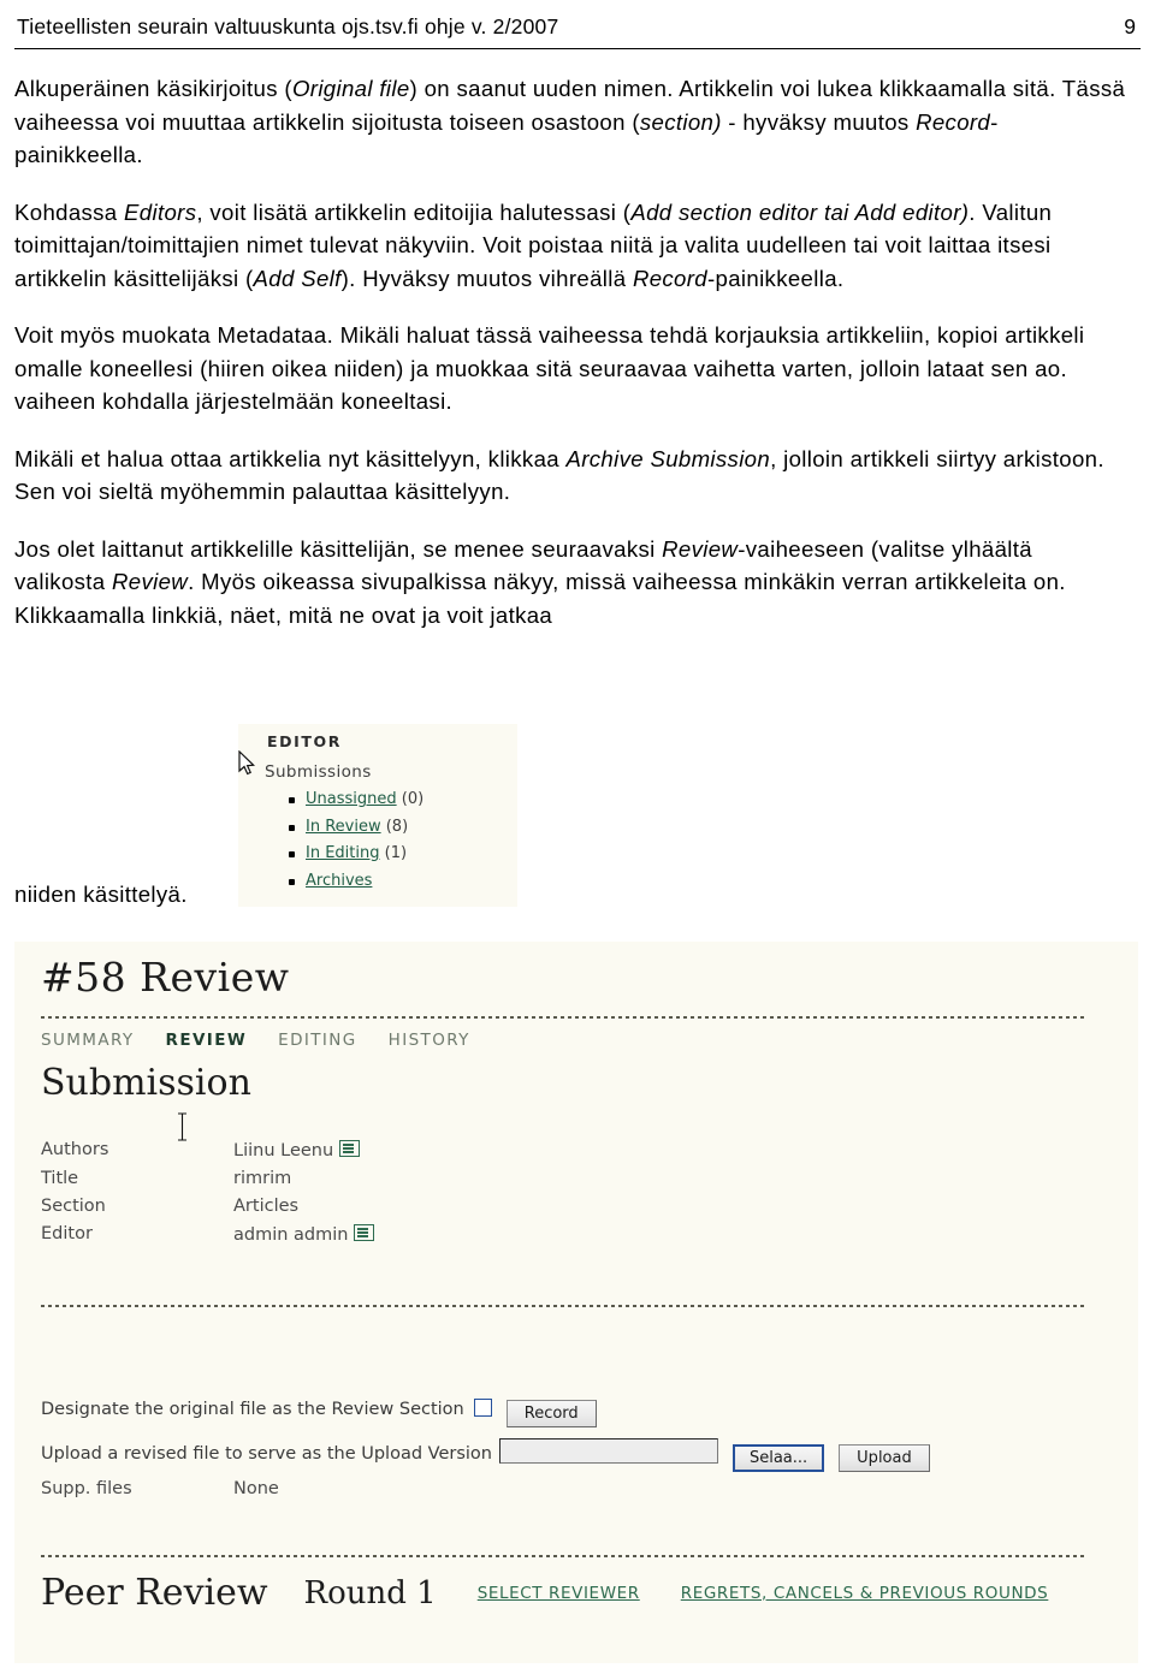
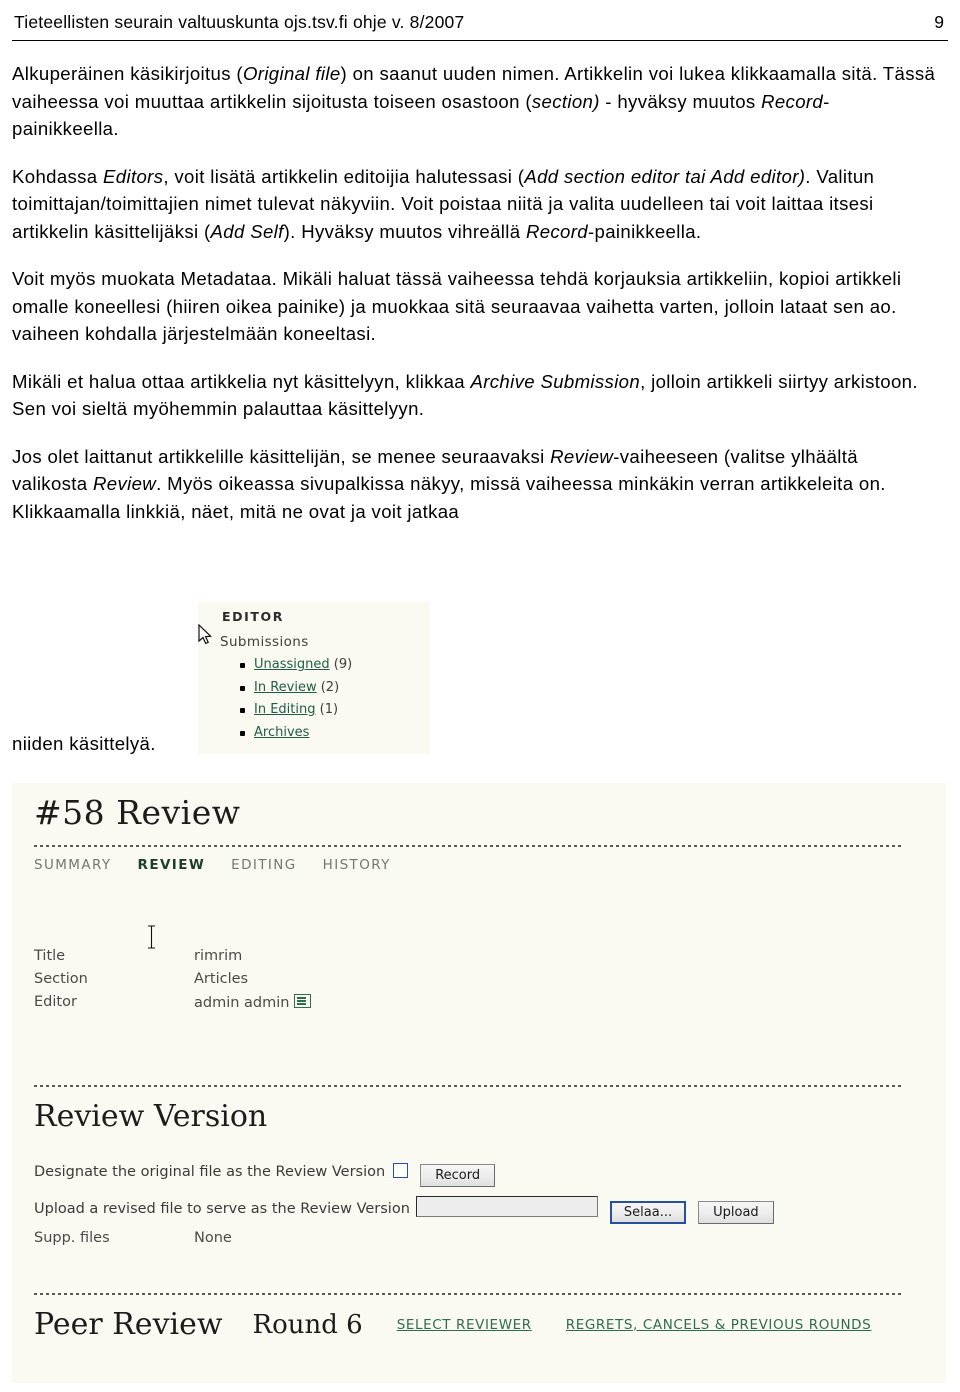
- Tieteellisten seurain valtuuskunta ojs.tsv.fi ohje v. 2/2007
+ Tieteellisten seurain valtuuskunta ojs.tsv.fi ohje v. 8/2007
  9
  Alkuperäinen käsikirjoitus (Original file) on saanut uuden nimen. Artikkelin voi lukea klikkaamalla sitä. Tässä vaiheessa voi muuttaa artikkelin sijoitusta toiseen osastoon (section) - hyväksy muutos Record-painikkeella.
  Kohdassa Editors, voit lisätä artikkelin editoijia halutessasi (Add section editor tai Add editor). Valitun toimittajan/toimittajien nimet tulevat näkyviin. Voit poistaa niitä ja valita uudelleen tai voit laittaa itsesi artikkelin käsittelijäksi (Add Self). Hyväksy muutos vihreällä Record-painikkeella.
- Voit myös muokata Metadataa. Mikäli haluat tässä vaiheessa tehdä korjauksia artikkeliin, kopioi artikkeli omalle koneellesi (hiiren oikea niiden) ja muokkaa sitä seuraavaa vaihetta varten, jolloin lataat sen ao. vaiheen kohdalla järjestelmään koneeltasi.
+ Voit myös muokata Metadataa. Mikäli haluat tässä vaiheessa tehdä korjauksia artikkeliin, kopioi artikkeli omalle koneellesi (hiiren oikea painike) ja muokkaa sitä seuraavaa vaihetta varten, jolloin lataat sen ao. vaiheen kohdalla järjestelmään koneeltasi.
  Mikäli et halua ottaa artikkelia nyt käsittelyyn, klikkaa Archive Submission, jolloin artikkeli siirtyy arkistoon. Sen voi sieltä myöhemmin palauttaa käsittelyyn.
  Jos olet laittanut artikkelille käsittelijän, se menee seuraavaksi Review-vaiheeseen (valitse ylhäältä valikosta Review. Myös oikeassa sivupalkissa näkyy, missä vaiheessa minkäkin verran artikkeleita on. Klikkaamalla linkkiä, näet, mitä ne ovat ja voit jatkaa
  EDITOR
  Submissions
- Unassigned (0)
+ Unassigned (9)
- In Review (8)
+ In Review (2)
  In Editing (1)
  Archives
  niiden käsittelyä.
  #58 Review
  SUMMARY REVIEW EDITING HISTORY
- Submission
- Authors	Liinu Leenu
  Title	rimrim
  Section	Articles
  Editor	admin admin
+ Review Version
- Designate the original file as the Review Section Record
+ Designate the original file as the Review Version Record
- Upload a revised file to serve as the Upload Version Selaa... Upload
+ Upload a revised file to serve as the Review Version Selaa... Upload
  Supp. files	None
- Peer Review Round 1 SELECT REVIEWER REGRETS, CANCELS & PREVIOUS ROUNDS
+ Peer Review Round 6 SELECT REVIEWER REGRETS, CANCELS & PREVIOUS ROUNDS
